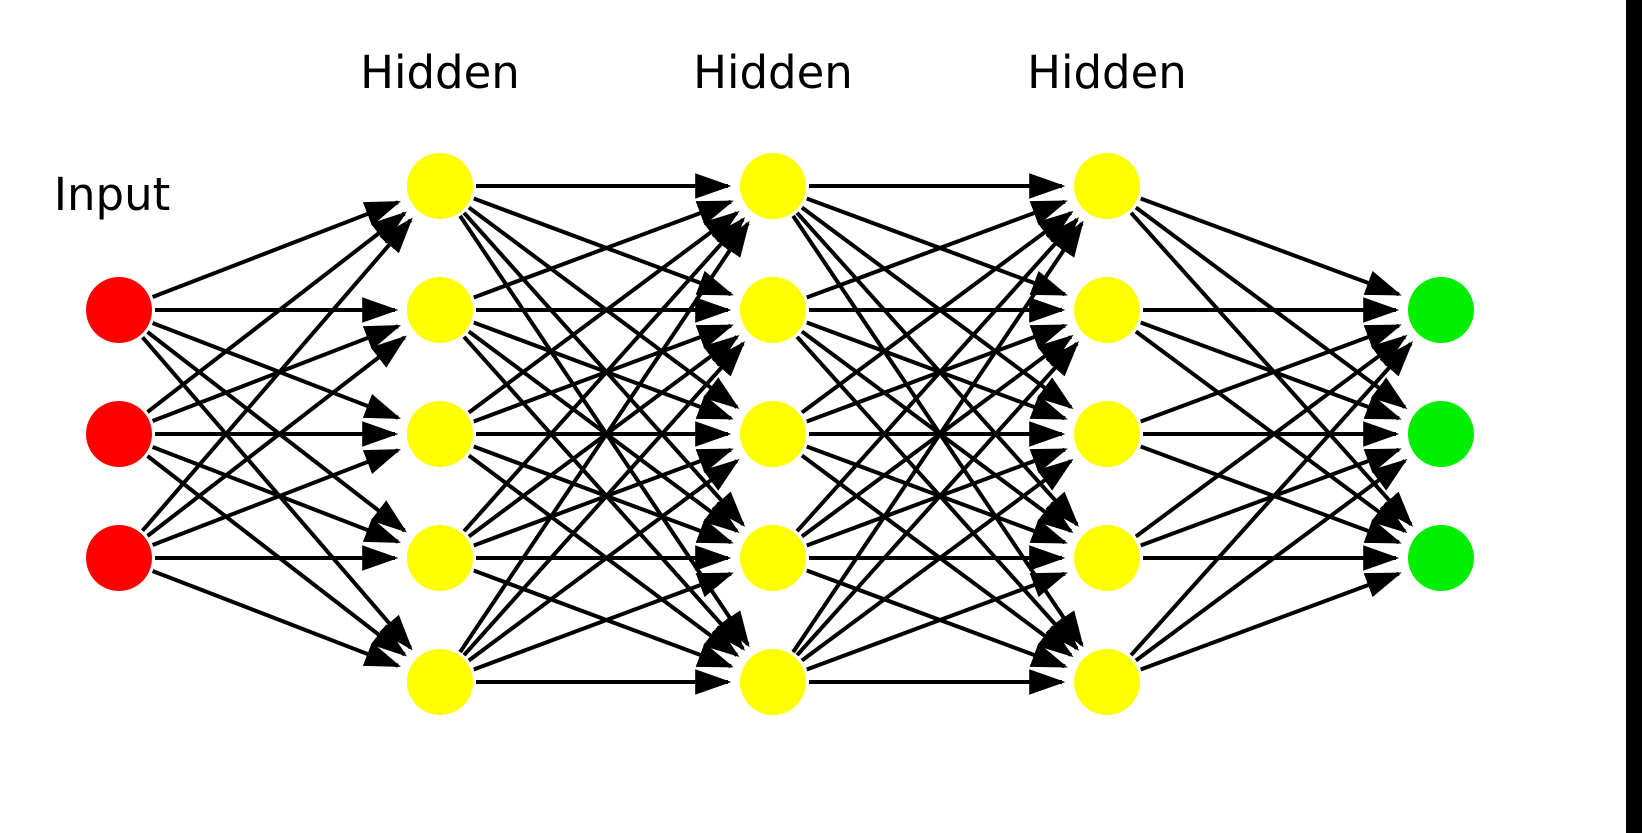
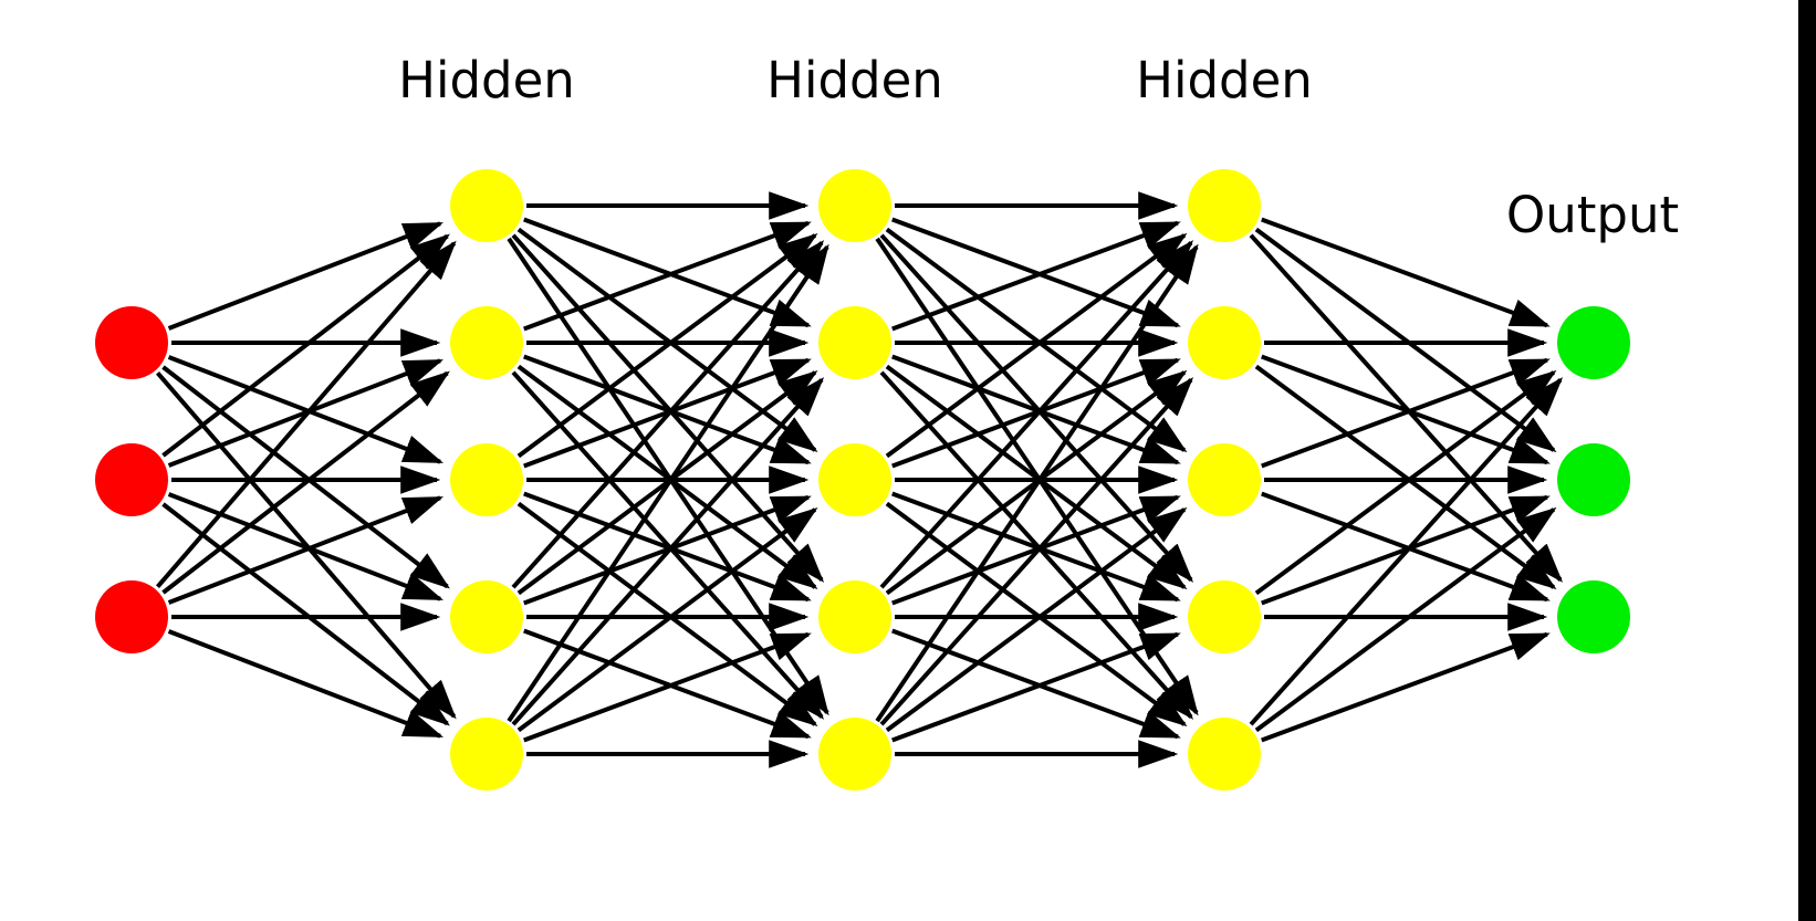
- Input
  Hidden
  Hidden
  Hidden
+ Output
